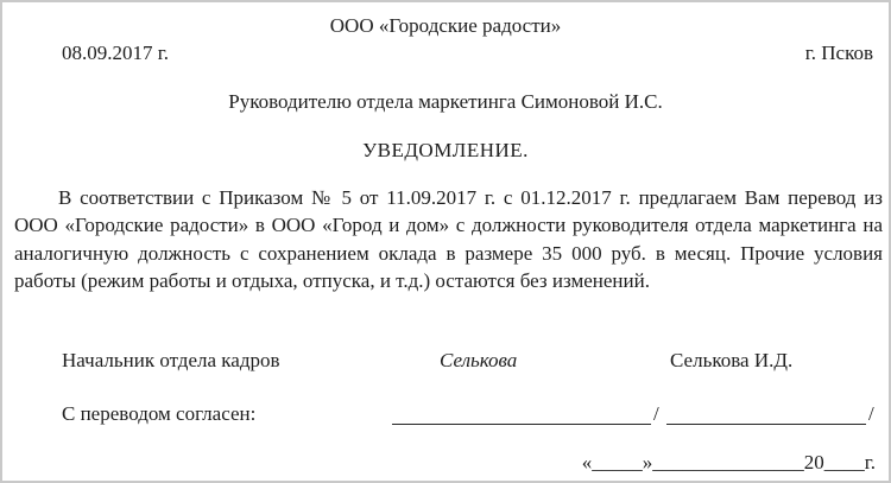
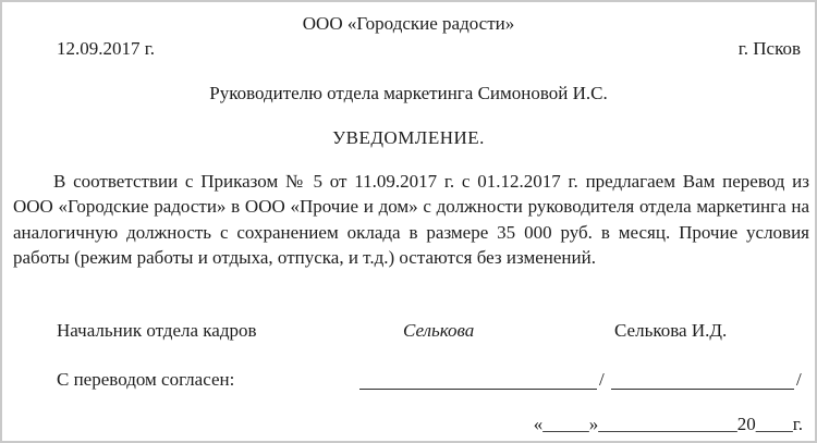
  ООО «Городские радости»
- 08.09.2017 г.
+ 12.09.2017 г.
  г. Псков
  Руководителю отдела маркетинга Симоновой И.С.
  УВЕДОМЛЕНИЕ.
- В соответствии с Приказом № 5 от 11.09.2017 г. с 01.12.2017 г. предлагаем Вам перевод из ООО «Городские радости» в ООО «Город и дом» с должности руководителя отдела маркетинга на аналогичную должность с сохранением оклада в размере 35 000 руб. в месяц. Прочие условия работы (режим работы и отдыха, отпуска, и т.д.) остаются без изменений.
+ В соответствии с Приказом № 5 от 11.09.2017 г. с 01.12.2017 г. предлагаем Вам перевод из ООО «Городские радости» в ООО «Прочие и дом» с должности руководителя отдела маркетинга на аналогичную должность с сохранением оклада в размере 35 000 руб. в месяц. Прочие условия работы (режим работы и отдыха, отпуска, и т.д.) остаются без изменений.
  Начальник отдела кадров
  Селькова
  Селькова И.Д.
  С переводом согласен:
  /
  /
  «_____»_______________20____г.
